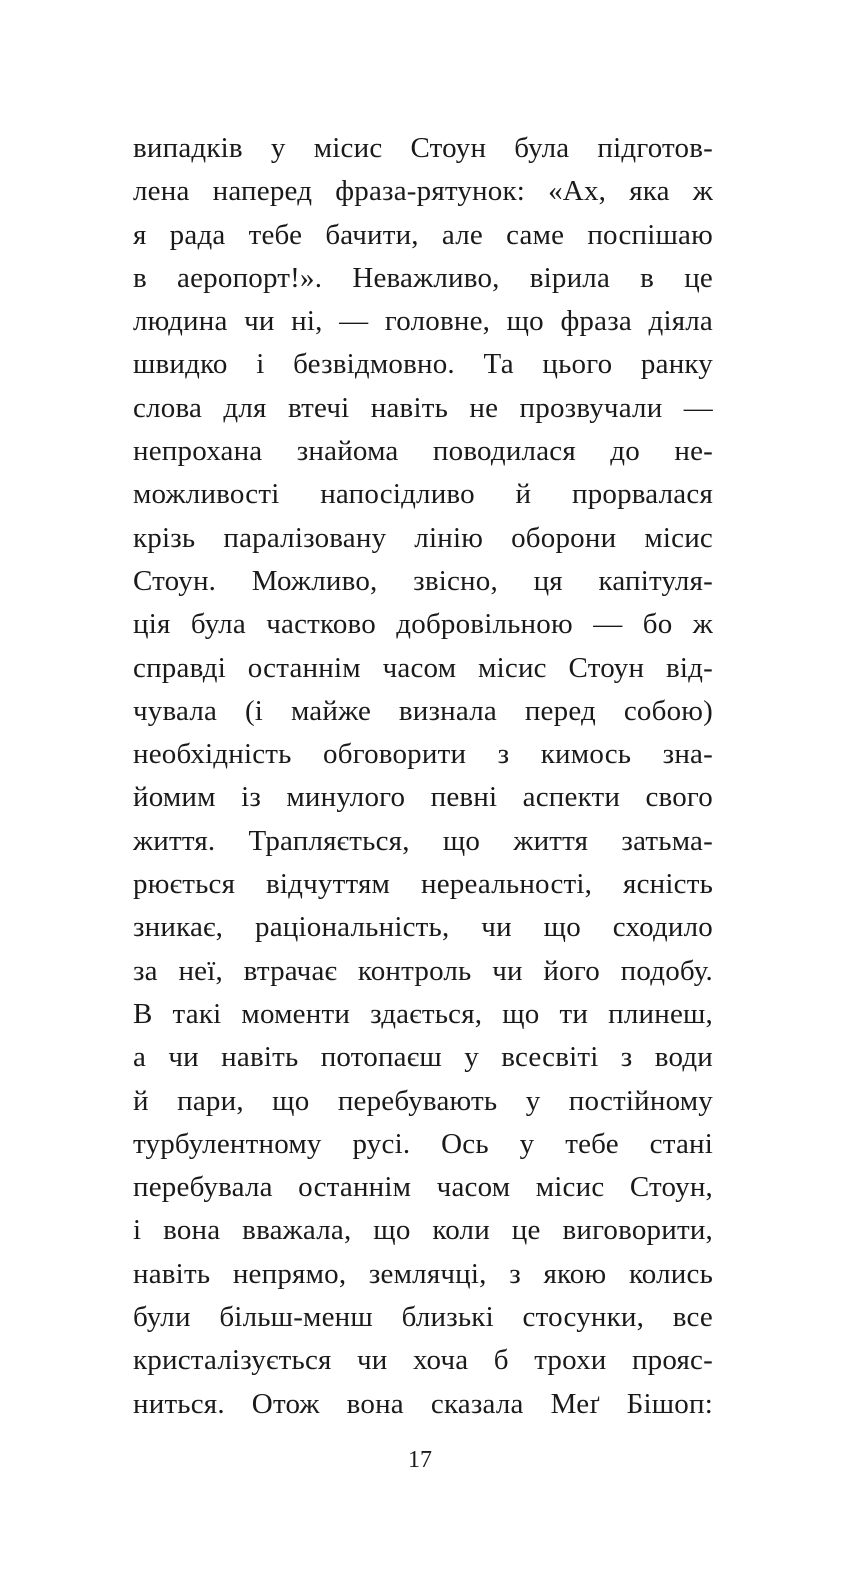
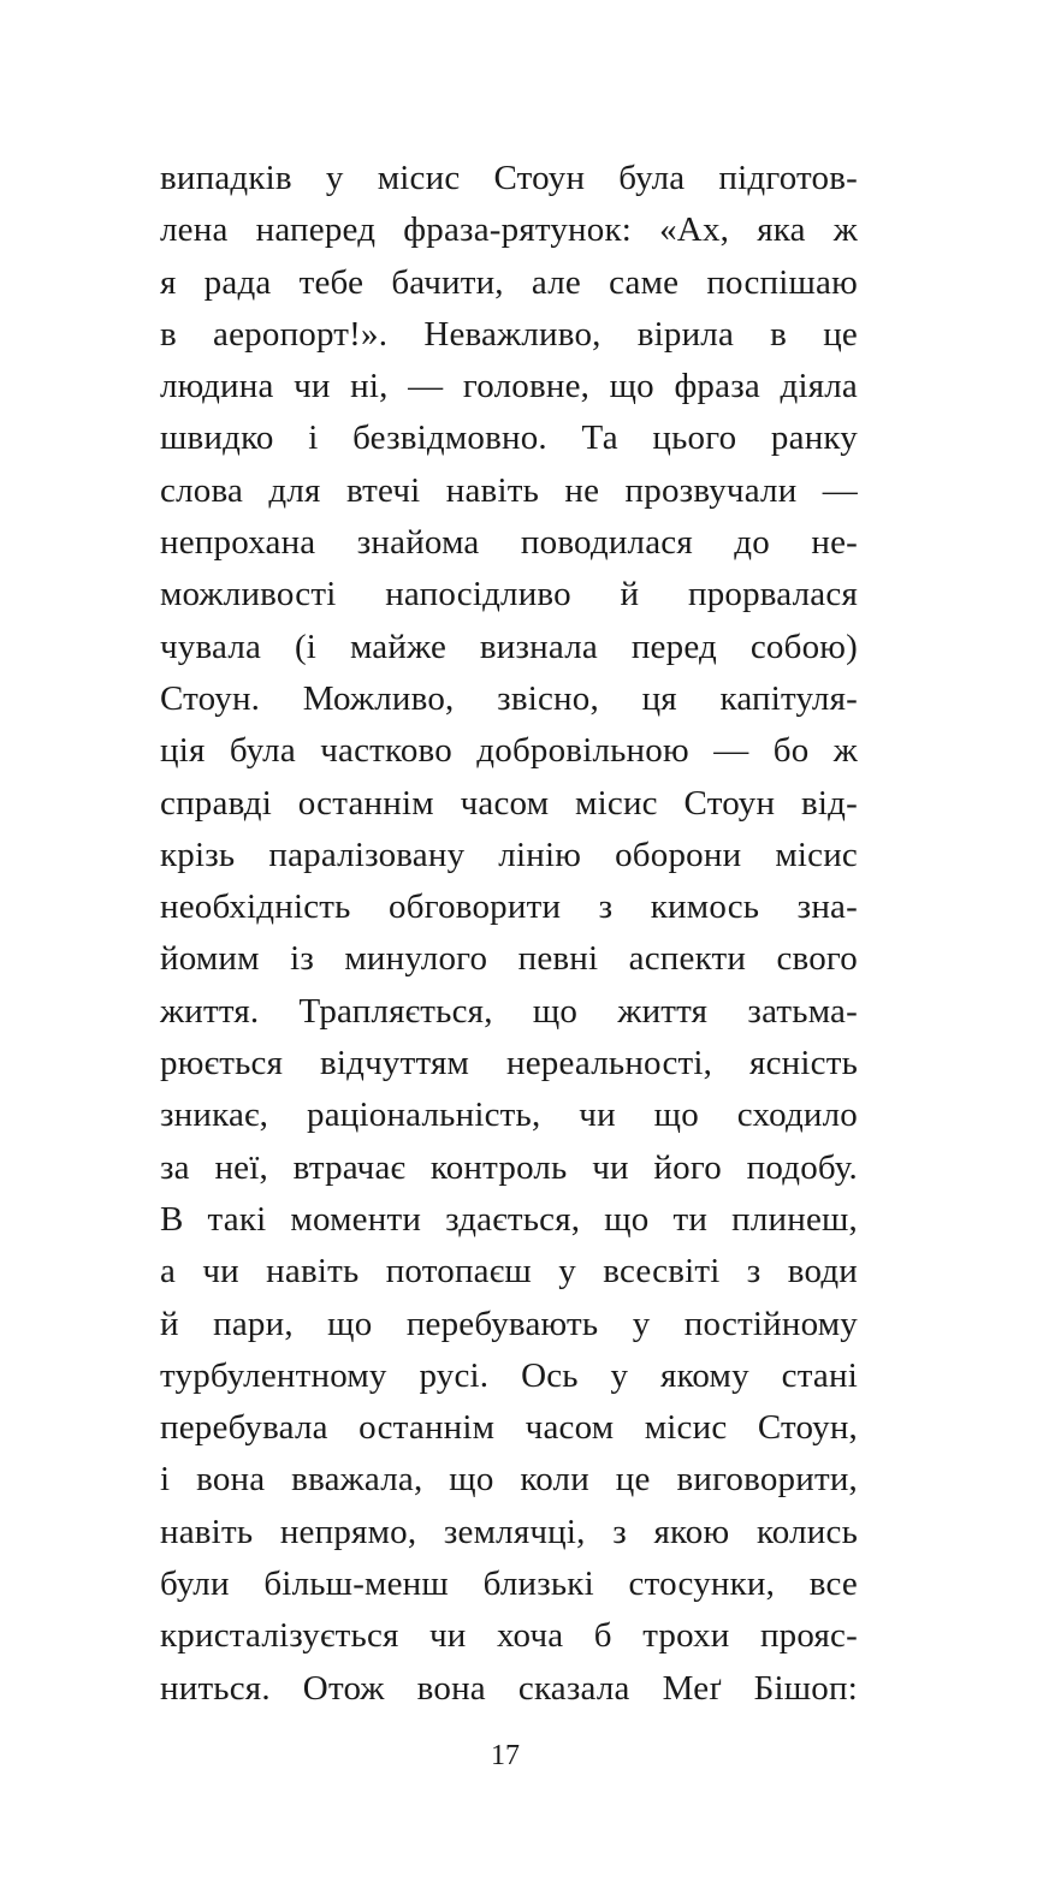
  випадків у місис Стоун була підготов-
  лена наперед фраза-рятунок: «Ах, яка ж
  я рада тебе бачити, але саме поспішаю
  в аеропорт!». Неважливо, вірила в це
  людина чи ні, — головне, що фраза діяла
  швидко і безвідмовно. Та цього ранку
  слова для втечі навіть не прозвучали —
  непрохана знайома поводилася до не-
  можливості напосідливо й прорвалася
- крізь паралізовану лінію оборони місис
+ чувала (і майже визнала перед собою)
  Стоун. Можливо, звісно, ця капітуля-
  ція була частково добровільною — бо ж
  справді останнім часом місис Стоун від-
- чувала (і майже визнала перед собою)
+ крізь паралізовану лінію оборони місис
  необхідність обговорити з кимось зна-
  йомим із минулого певні аспекти свого
  життя. Трапляється, що життя затьма-
  рюється відчуттям нереальності, ясність
  зникає, раціональність, чи що сходило
  за неї, втрачає контроль чи його подобу.
  В такі моменти здається, що ти плинеш,
  а чи навіть потопаєш у всесвіті з води
  й пари, що перебувають у постійному
- турбулентному русі. Ось у тебе стані
+ турбулентному русі. Ось у якому стані
  перебувала останнім часом місис Стоун,
  і вона вважала, що коли це виговорити,
  навіть непрямо, землячці, з якою колись
  були більш-менш близькі стосунки, все
  кристалізується чи хоча б трохи прояс-
  ниться. Отож вона сказала Меґ Бішоп:
  17
